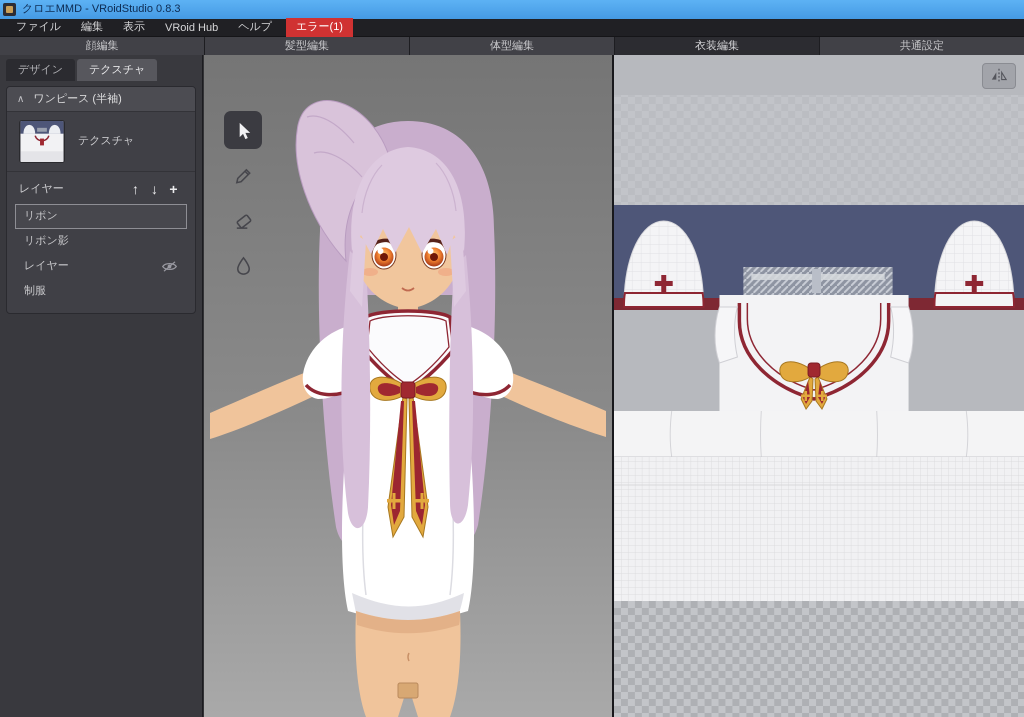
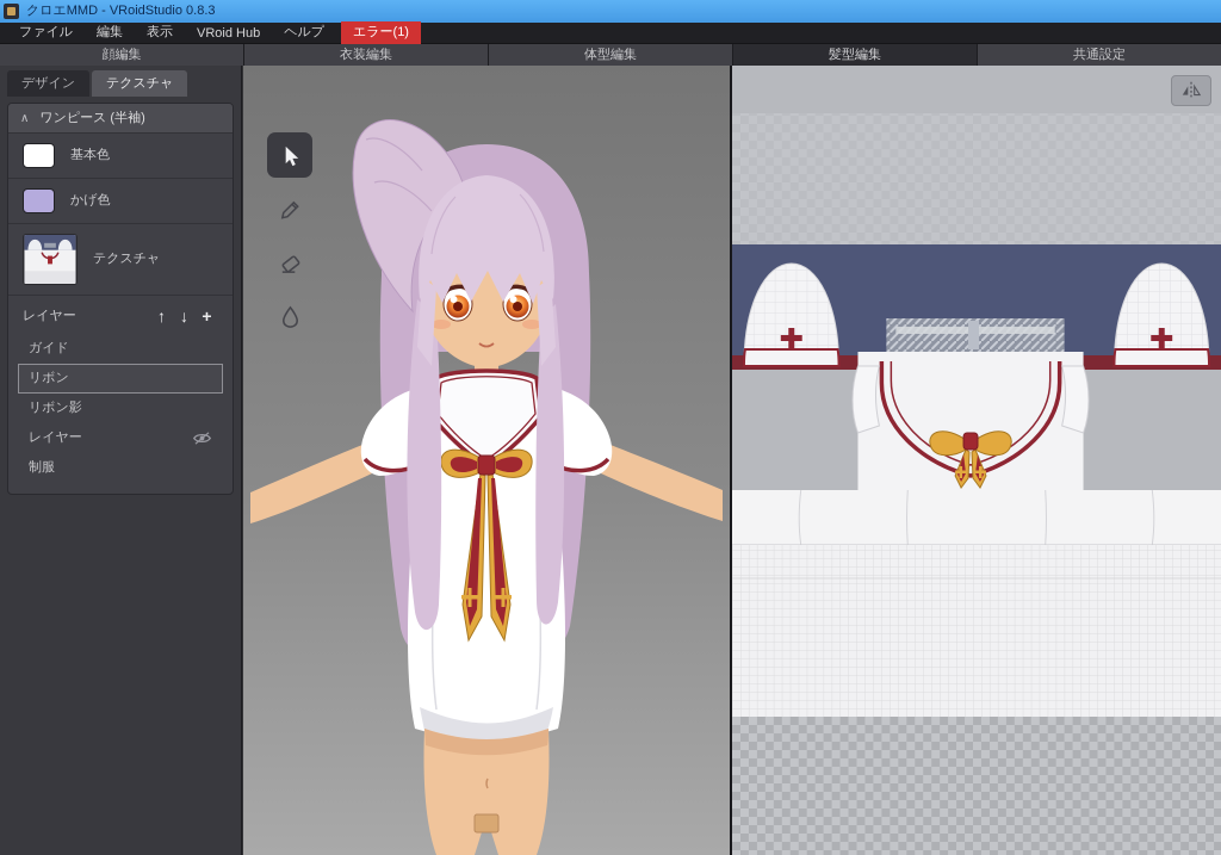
  クロエMMD - VRoidStudio 0.8.3
  ファイル
  編集
  表示
  VRoid Hub
  ヘルプ
  エラー(1)
  顔編集
- 髪型編集
+ 衣装編集
  体型編集
- 衣装編集
+ 髪型編集
  共通設定
  デザイン
  テクスチャ
  ∧
  ワンピース (半袖)
+ 基本色
+ かげ色
  テクスチャ
  レイヤー
  ↑
  ↓
  +
+ ガイド
  リボン
  リボン影
  レイヤー
  制服
